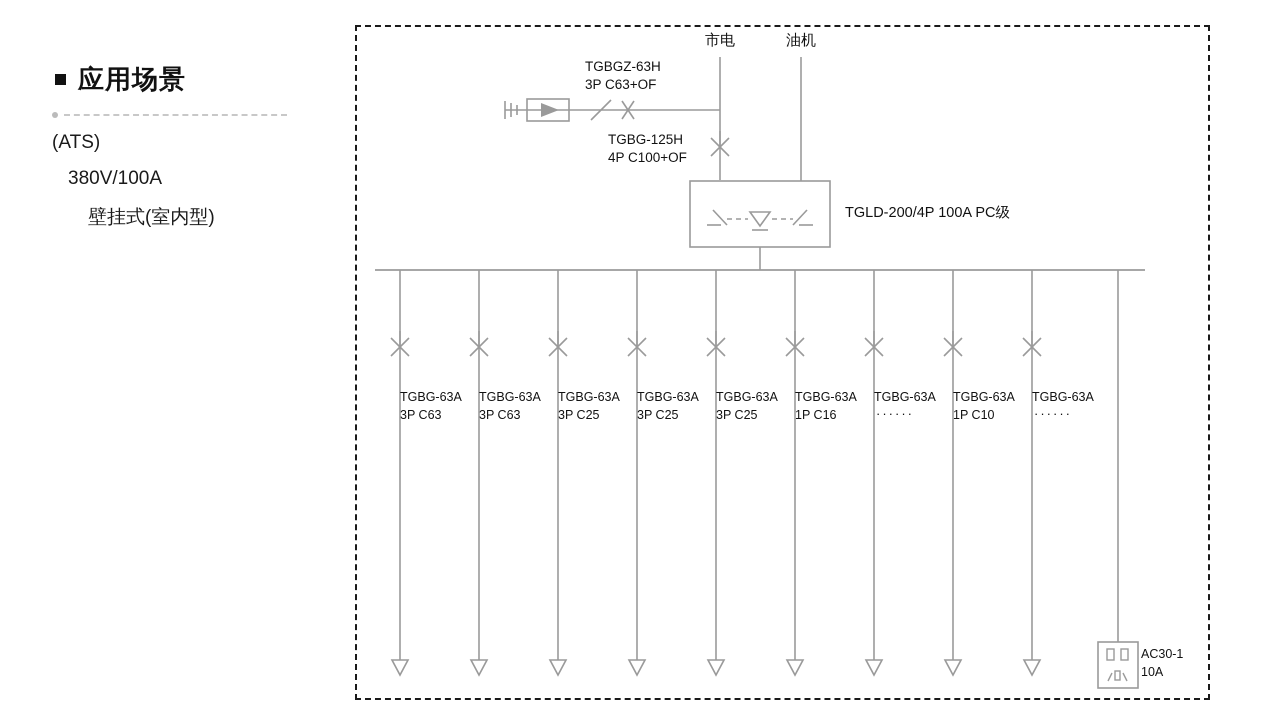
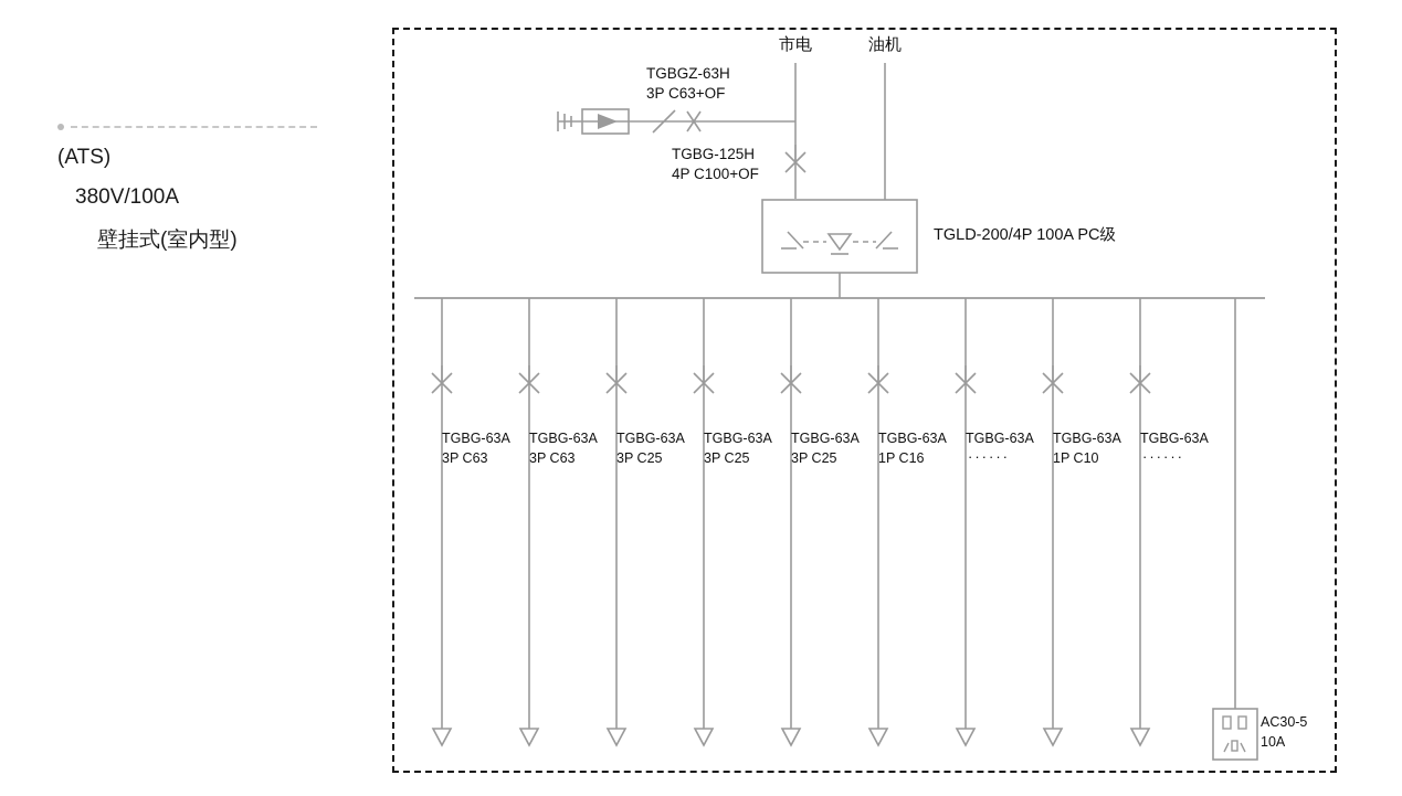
- 应用场景
  (ATS)
  380V/100A
  壁挂式(室内型)
  市电
  油机
  TGBGZ-63H
  3P C63+OF
  TGBG-125H
  4P C100+OF
  TGLD-200/4P 100A PC级
  TGBG-63A
  3P C63
  TGBG-63A
  3P C63
  TGBG-63A
  3P C25
  TGBG-63A
  3P C25
  TGBG-63A
  3P C25
  TGBG-63A
  1P C16
  TGBG-63A
  ······
  TGBG-63A
  1P C10
  TGBG-63A
  ······
- AC30-1
+ AC30-5
  10A
